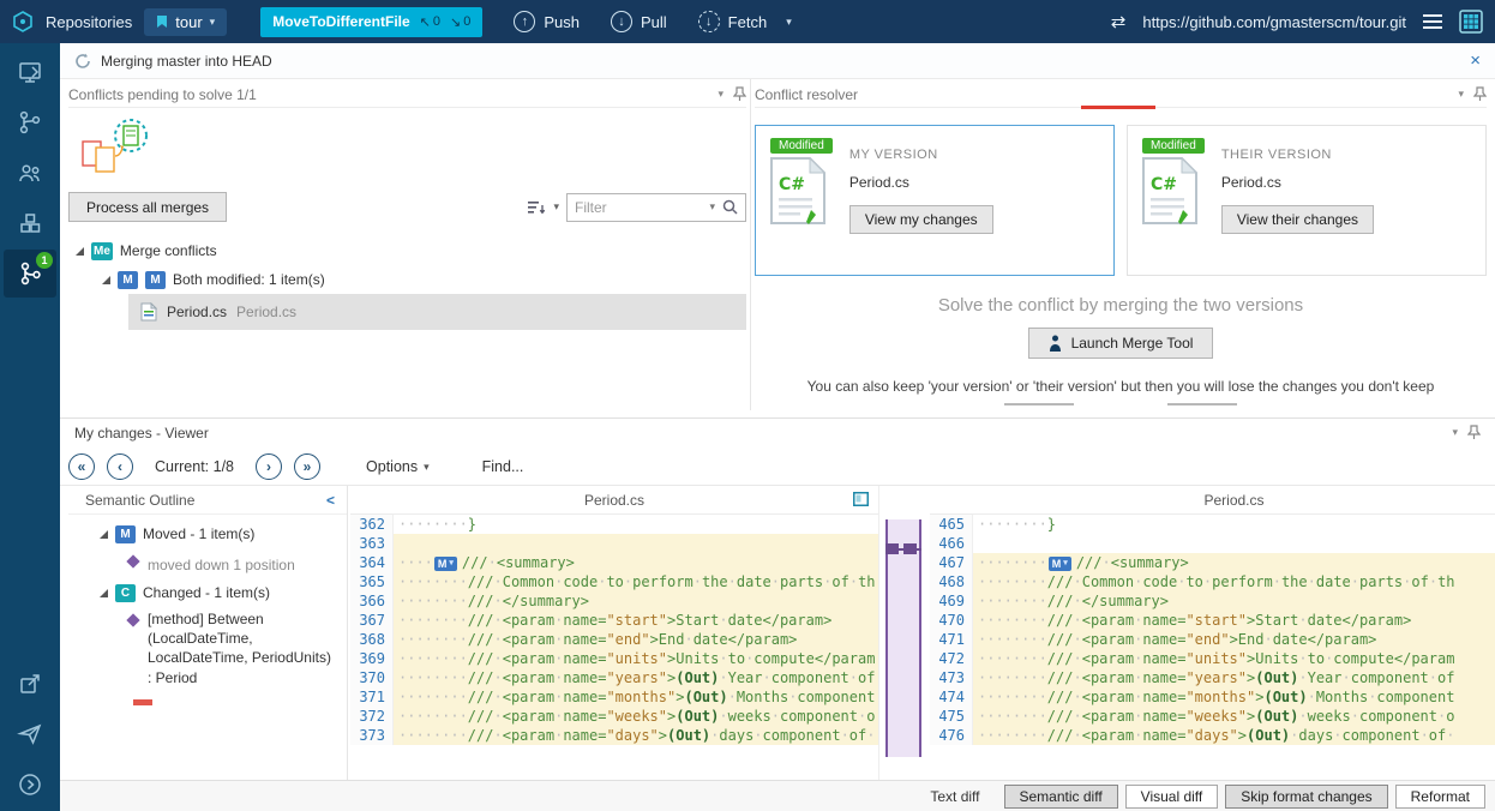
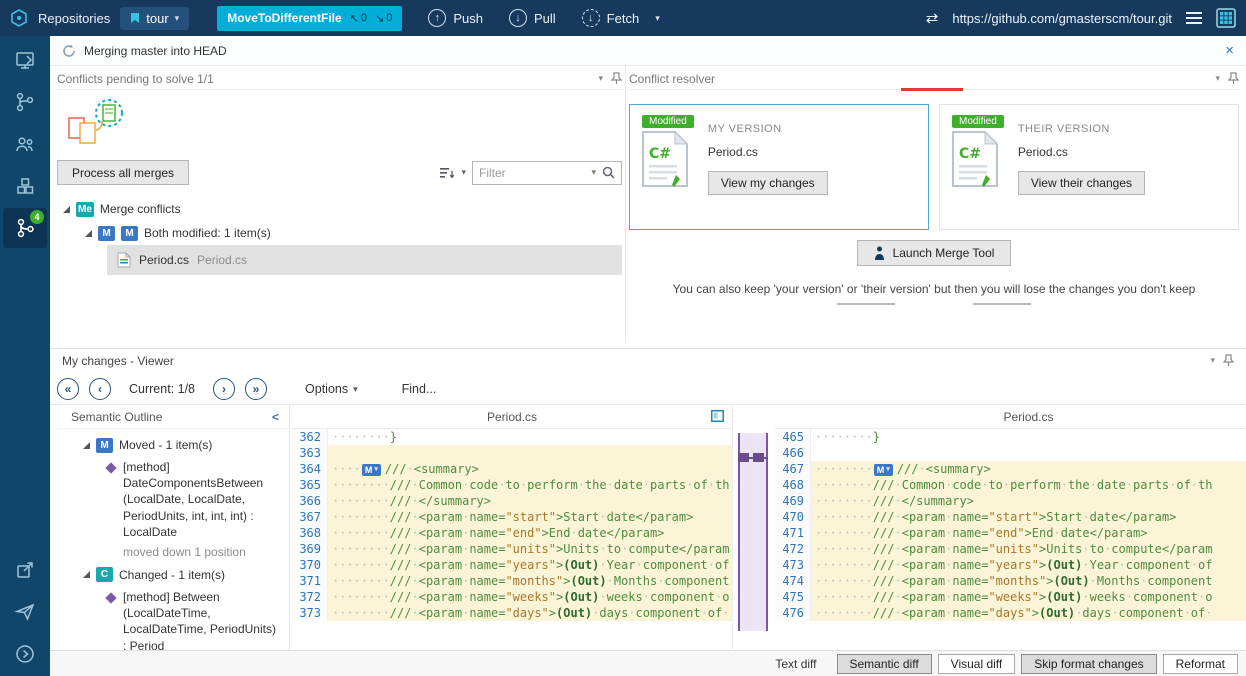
  Repositories
  tour
  ▾
  MoveToDifferentFile
  ↖
  0
  ↘
  0
  ↑
  Push
  ↓
  Pull
  ↓
  Fetch
  ▾
  ⇄
  https://github.com/gmasterscm/tour.git
- 1
+ 4
  Merging master into HEAD
  ×
  Conflicts pending to solve 1/1
  ▾
  Process all merges
  ▾
  Filter
  ▾
  Me
  Merge conflicts
  M
  M
  Both modified: 1 item(s)
  Period.cs
  Period.cs
  Conflict resolver
  ▾
  Modified
  C#
  MY VERSION
  Period.cs
  View my changes
  Modified
  C#
  THEIR VERSION
  Period.cs
  View their changes
- Solve the conflict by merging the two versions
  Launch Merge Tool
  You can also keep 'your version' or 'their version' but then you will lose the changes you don't keep
  My changes - Viewer
  ▾
  «
  ‹
  Current: 1/8
  ›
  »
  Options
  ▾
  Find...
  Semantic Outline
  <
  M
  Moved - 1 item(s)
+ [method] DateComponentsBetween (LocalDate, LocalDate, PeriodUnits, int, int, int) : LocalDate
  moved down 1 position
  C
  Changed - 1 item(s)
  [method] Between (LocalDateTime, LocalDateTime, PeriodUnits) : Period
  Period.cs
  362
  ········}
  363
  364
  ···· M
  ///·<summary>
  365
  ········///·Common·code·to·perform·the·date·parts·of·th
  366
  ········///·</summary>
  367
  ········///·<param·name="start">Start·date</param>
  368
  ········///·<param·name="end">End·date</param>
  369
  ········///·<param·name="units">Units·to·compute</param
  370
  ········///·<param·name="years">(Out)·Year·component·of
  371
  ········///·<param·name="months">(Out)·Months·component
  372
  ········///·<param·name="weeks">(Out)·weeks·component·o
  373
  ········///·<param·name="days">(Out)·days·component·of·
  Period.cs
  465
  ········}
  466
  467
  ········ M
  ///·<summary>
  468
  ········///·Common·code·to·perform·the·date·parts·of·th
  469
  ········///·</summary>
  470
  ········///·<param·name="start">Start·date</param>
  471
  ········///·<param·name="end">End·date</param>
  472
  ········///·<param·name="units">Units·to·compute</param
  473
  ········///·<param·name="years">(Out)·Year·component·of
  474
  ········///·<param·name="months">(Out)·Months·component
  475
  ········///·<param·name="weeks">(Out)·weeks·component·o
  476
  ········///·<param·name="days">(Out)·days·component·of·
  Text diff
  Semantic diff
  Visual diff
  Skip format changes
  Reformat
